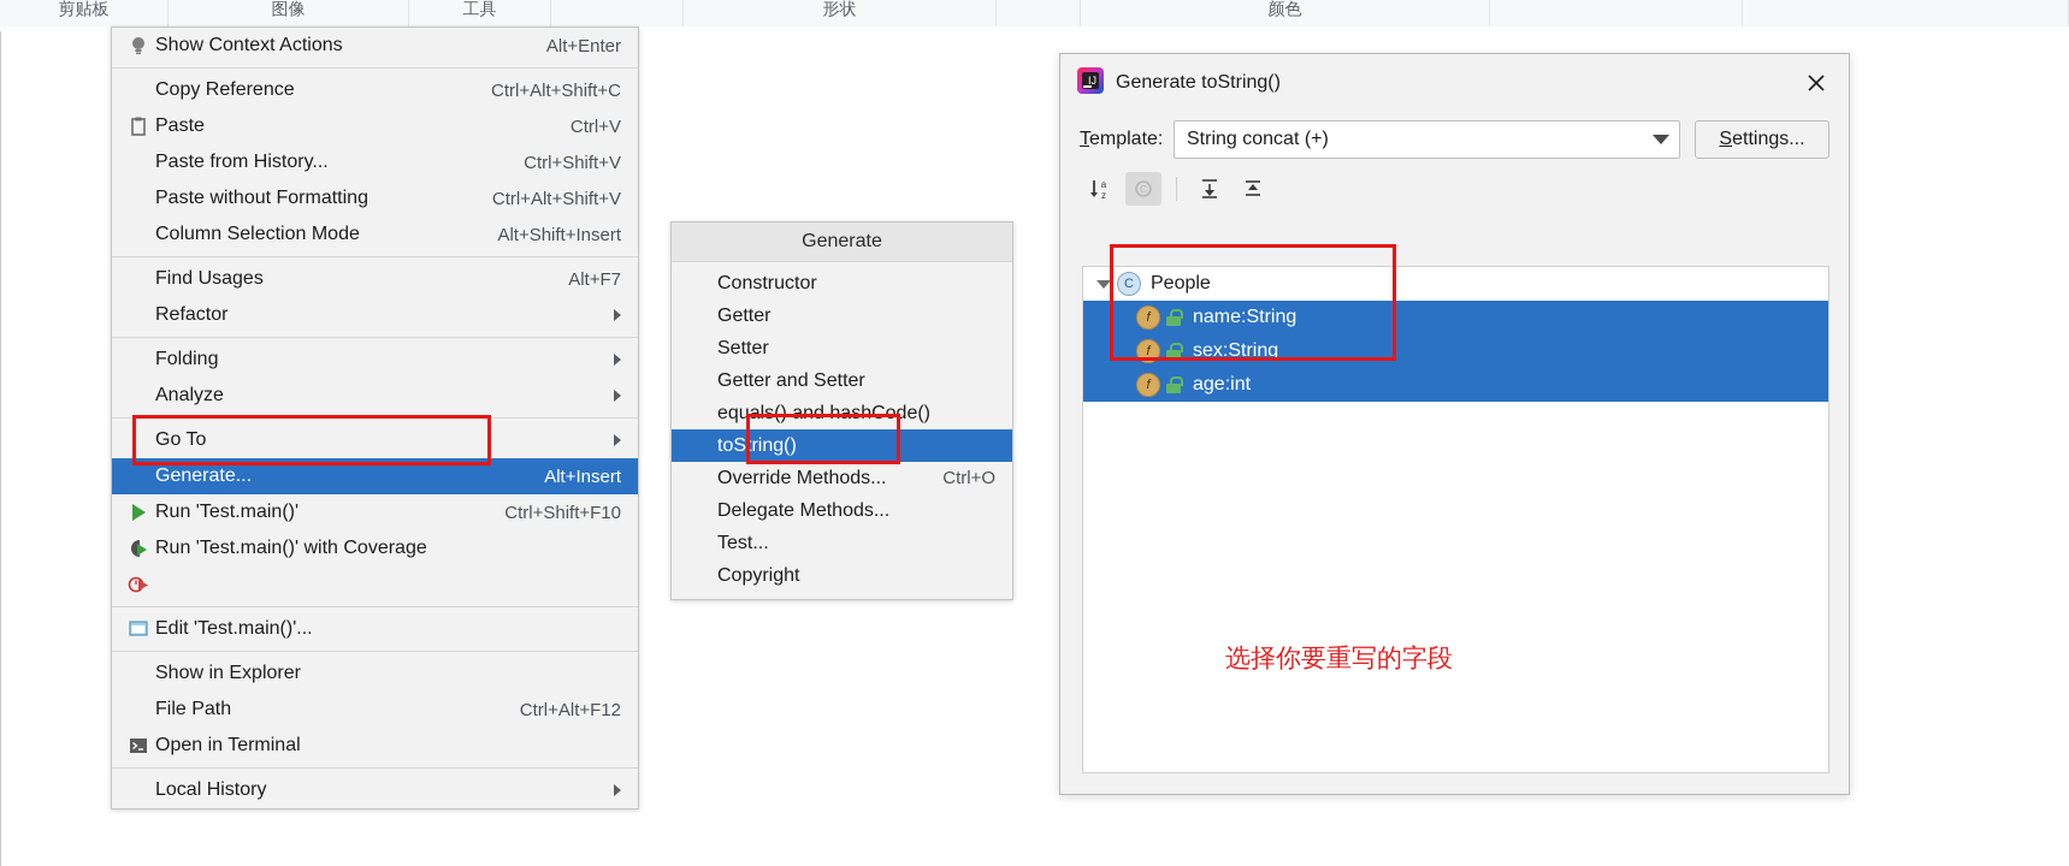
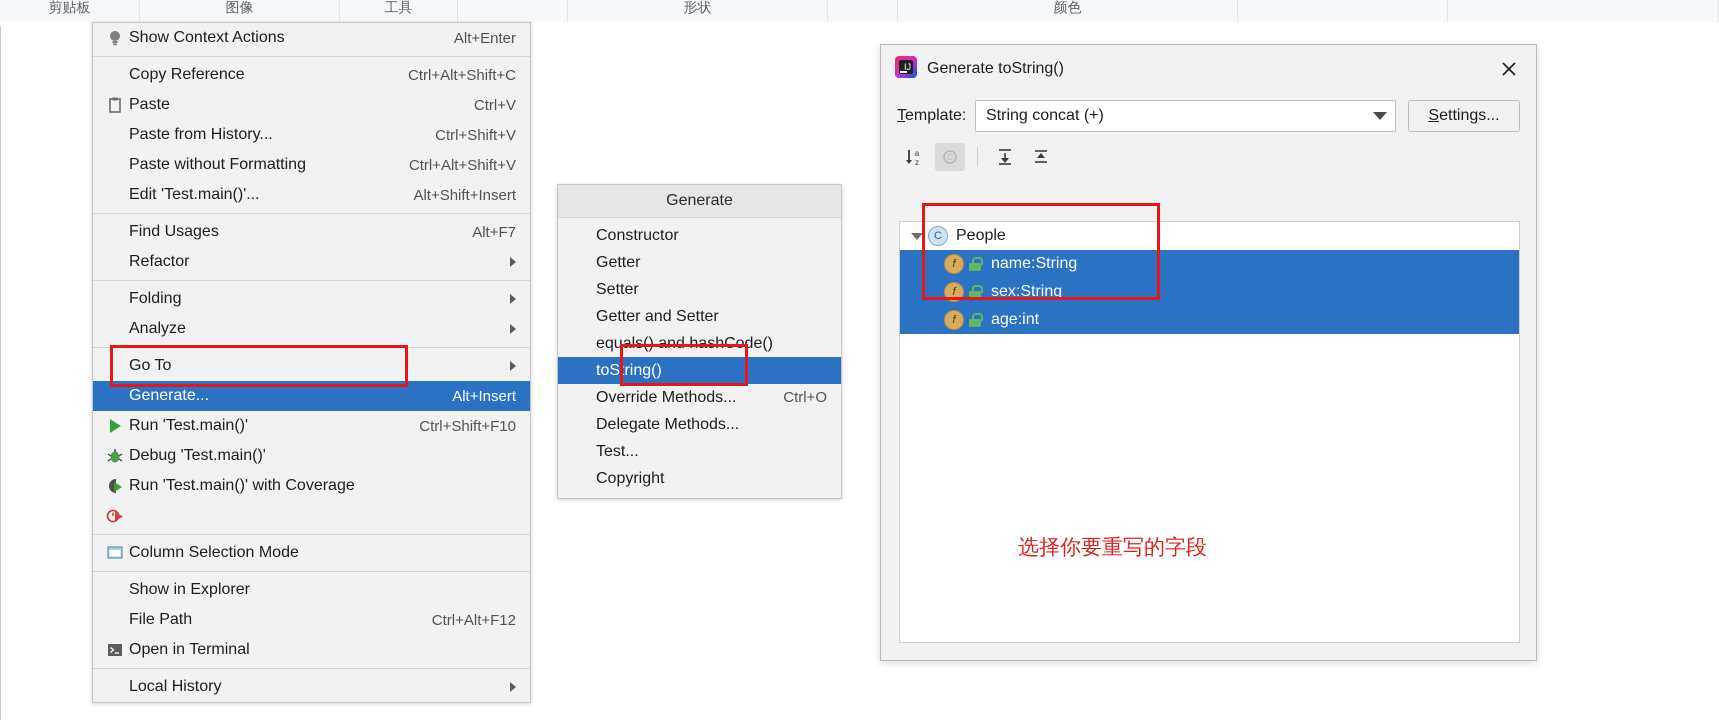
  剪贴板
  图像
  工具
  形状
  颜色
  Show Context Actions
  Alt+Enter
  Copy Reference
  Ctrl+Alt+Shift+C
  Paste
  Ctrl+V
  Paste from History...
  Ctrl+Shift+V
  Paste without Formatting
  Ctrl+Alt+Shift+V
- Column Selection Mode
+ Edit 'Test.main()'...
  Alt+Shift+Insert
  Find Usages
  Alt+F7
  Refactor
  Folding
  Analyze
  Go To
  Generate...
  Alt+Insert
  Run 'Test.main()'
  Ctrl+Shift+F10
+ Debug 'Test.main()'
  Run 'Test.main()' with Coverage
- Edit 'Test.main()'...
+ Column Selection Mode
  Show in Explorer
  File Path
  Ctrl+Alt+F12
  Open in Terminal
  Local History
  Generate
  Constructor
  Getter
  Setter
  Getter and Setter
  equals() and hashCode()
  toString()
  Override Methods...
  Ctrl+O
  Delegate Methods...
  Test...
  Copyright
  IJ
  Generate toString()
  Template:
  String concat (+)
  Settings...
  a
  z
  C
  C
  People
  f
  name:String
  f
  sex:String
  f
  age:int
  选择你要重写的字段
